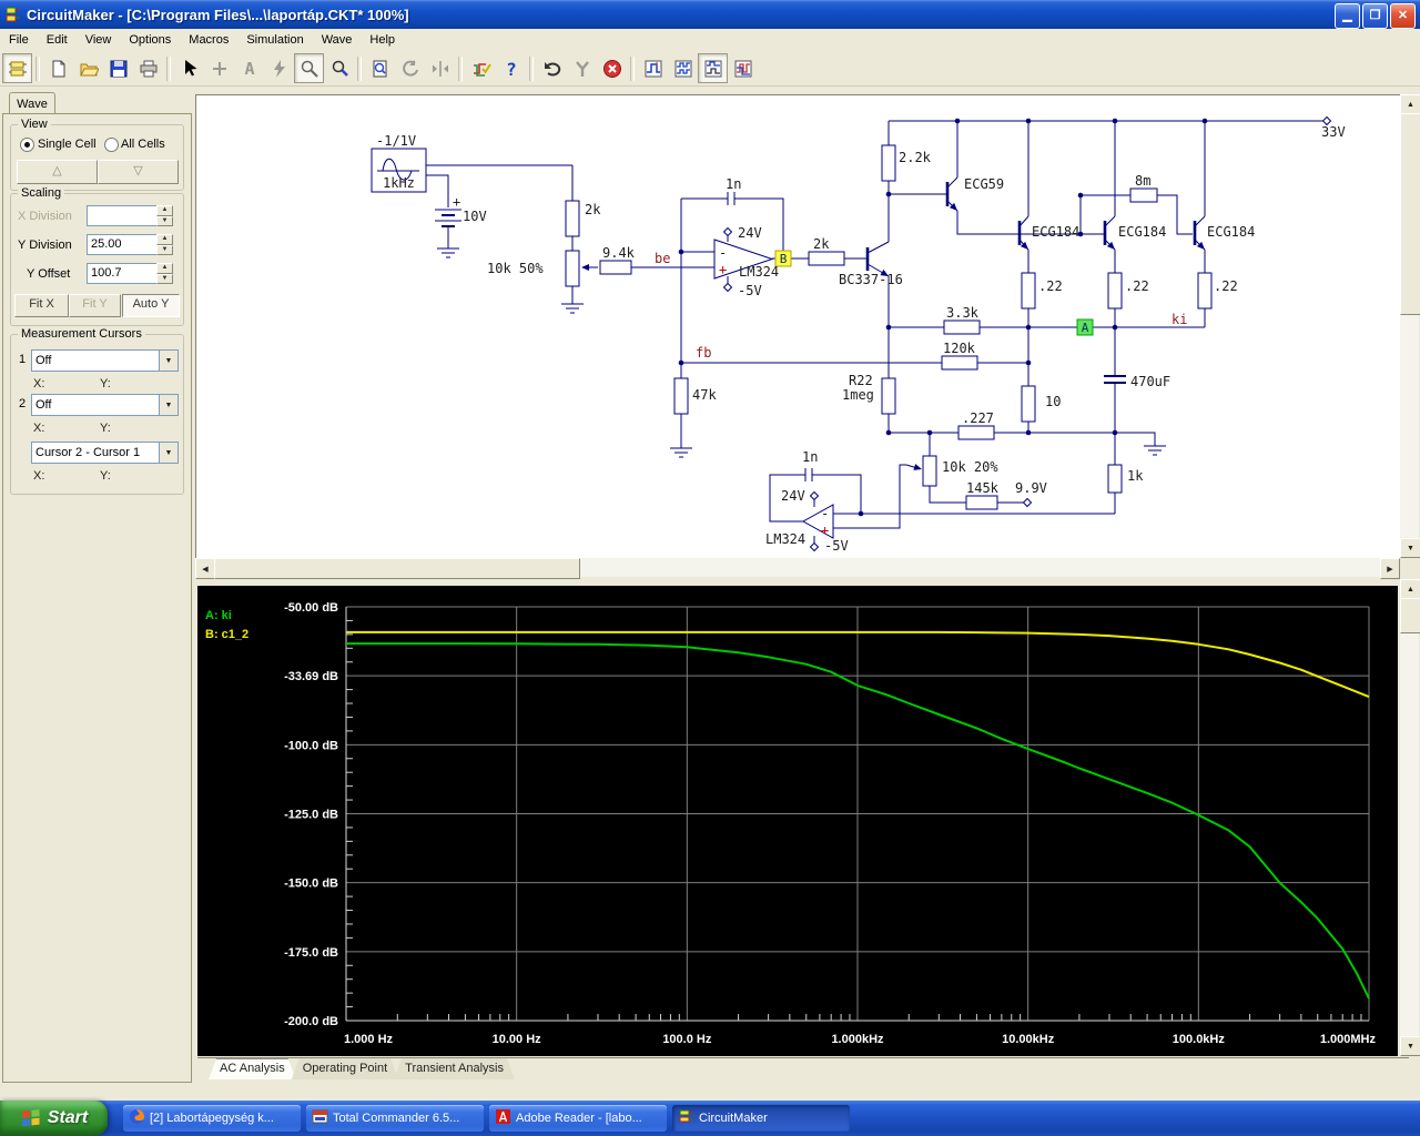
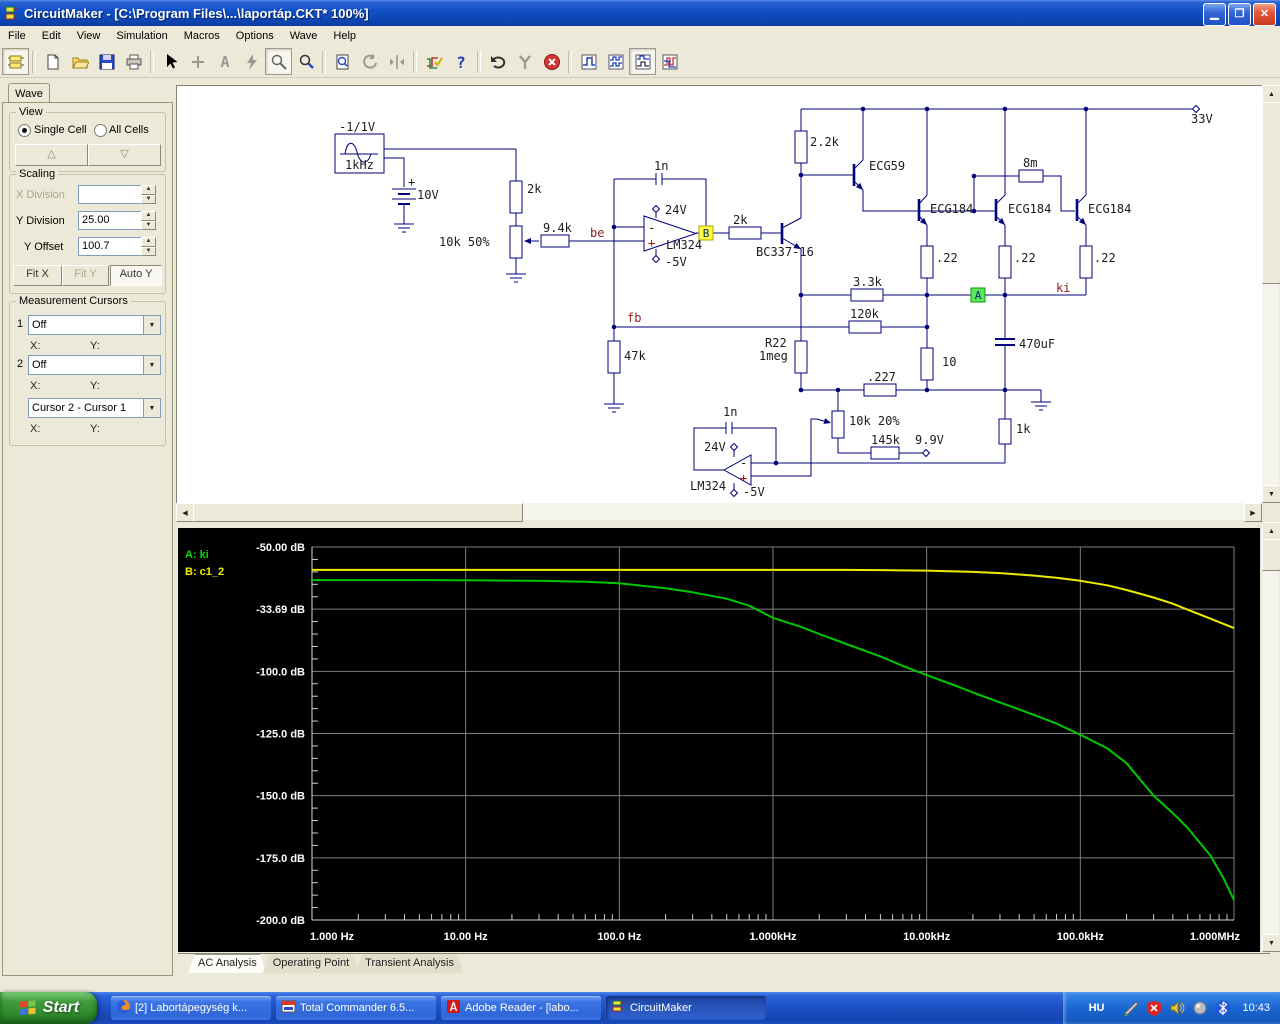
  CircuitMaker - [C:\Program Files\...\laportáp.CKT* 100%]
  ▁
  ❐
  ✕
  File
  Edit
  View
- Options
+ Simulation
  Macros
- Simulation
+ Options
  Wave
  Help
  A
  ?
  Wave
  View
  Single Cell
  All Cells
  △
  ▽
  Scaling
  X Division
  Y Division
  25.00
  Y Offset
  100.7
  Fit X
  Fit Y
  Auto Y
  Measurement Cursors
  1
  Off
  X:
  Y:
  2
  Off
  X:
  Y:
  Cursor 2 - Cursor 1
  X:
  Y:
  B
  A
  -1/1V
  1kHz
  +
  10V
  2k
  10k 50%
  9.4k
  be
  1n
  24V
  -
  +
  LM324
  -5V
  2k
  BC337-16
  2.2k
  ECG59
  8m
  ECG184
  ECG184
  ECG184
  33V
  .22
  .22
  .22
  3.3k
  ki
  120k
  R22
  1meg
  10
  470uF
  .227
  fb
  47k
  1n
  24V
  -
  +
  LM324
  -5V
  10k 20%
  145k
  9.9V
  1k
  -50.00 dB
  -33.69 dB
  -100.0 dB
  -125.0 dB
  -150.0 dB
  -175.0 dB
  -200.0 dB
  1.000 Hz
  10.00 Hz
  100.0 Hz
  1.000kHz
  10.00kHz
  100.0kHz
  1.000MHz
  A: ki
  B: c1_2
  AC Analysis
  Operating Point
  Transient Analysis
  Start
  [2] Labortápegység k...
  Total Commander 6.5...
  Adobe Reader - [labo...
  CircuitMaker
+ HU
+ 10:43
